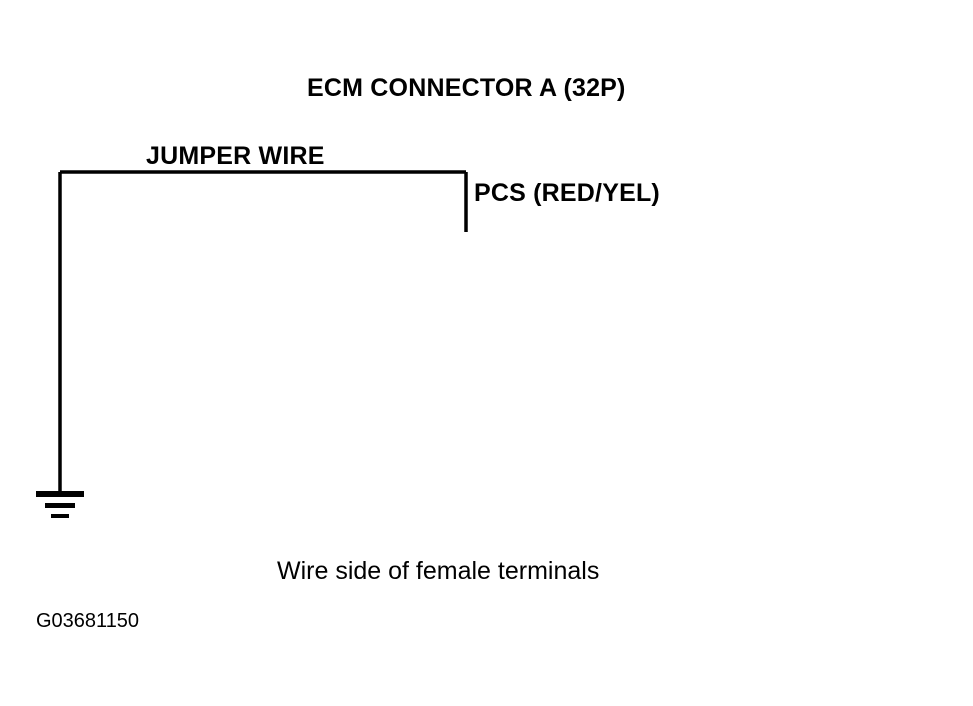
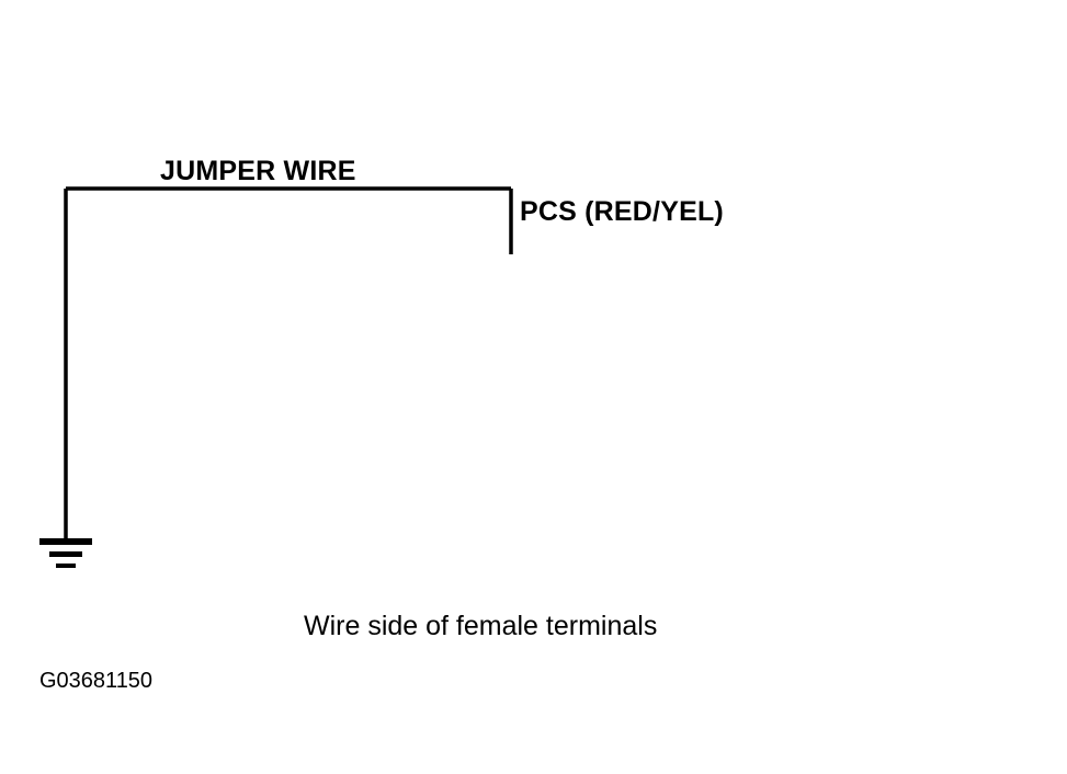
- ECM CONNECTOR A (32P)
  JUMPER WIRE
  PCS (RED/YEL)
  Wire side of female terminals
  G03681150
